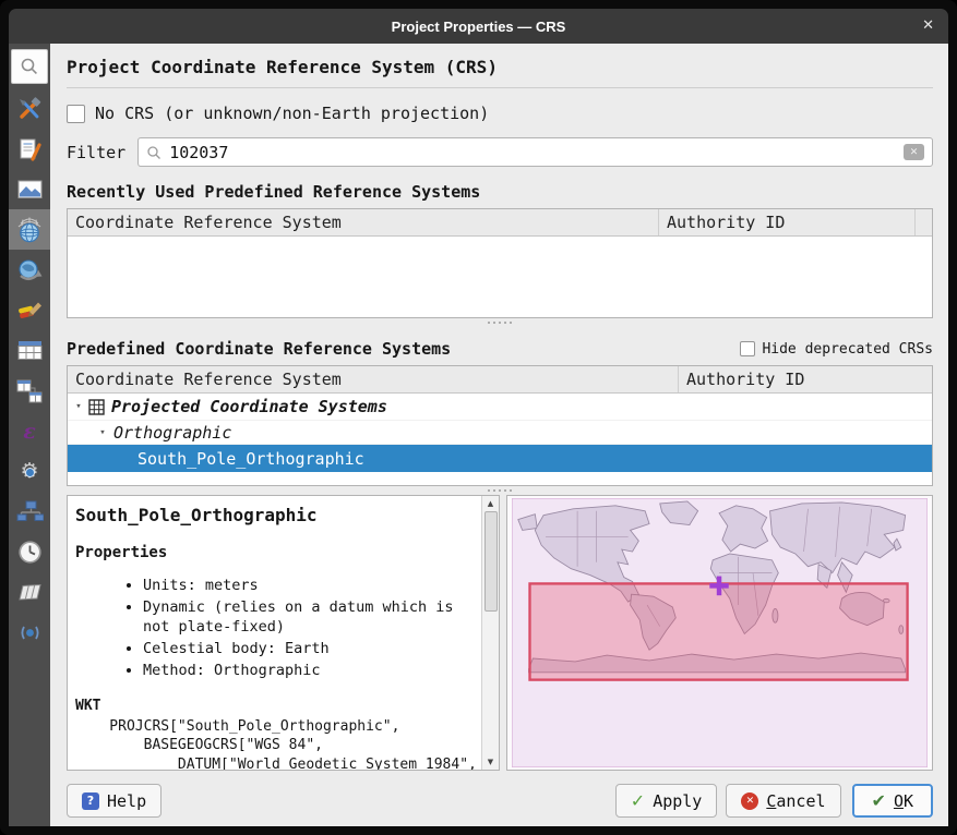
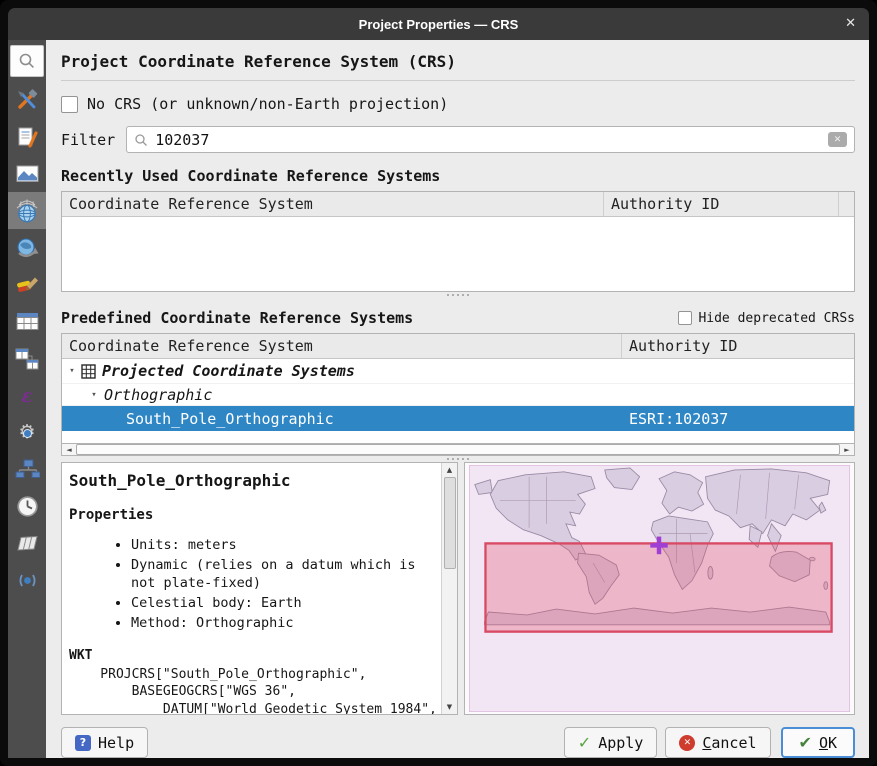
  Project Properties — CRS
  ✕
  ε
  Project Coordinate Reference System (CRS)
  No CRS (or unknown/non-Earth projection)
  Filter
  102037
  ✕
- Recently Used Predefined Reference Systems
+ Recently Used Coordinate Reference Systems
  Coordinate Reference System
  Authority ID
  Predefined Coordinate Reference Systems
  Hide deprecated CRSs
  Coordinate Reference System
  Authority ID
  ▾
  Projected Coordinate Systems
  ▾
  Orthographic
  South_Pole_Orthographic
+ ESRI:102037
+ ◄
+ ►
  South_Pole_Orthographic
  Properties
  Units: meters
  Dynamic (relies on a datum which is not plate-fixed)
  Celestial body: Earth
  Method: Orthographic
  WKT
  PROJCRS["South_Pole_Orthographic",
- BASEGEOGCRS["WGS 84",
+ BASEGEOGCRS["WGS 36",
  DATUM["World Geodetic System 1984",
  ▲
  ▼
  ?
  Help
  ✓
  Apply
  ✕
  Cancel
  ✔
  OK
